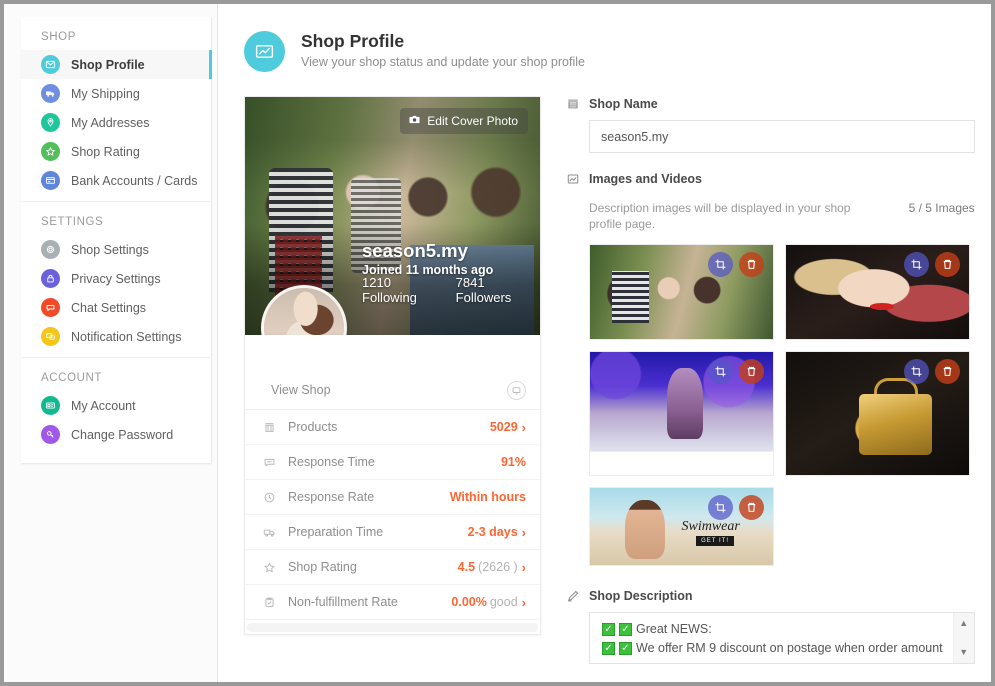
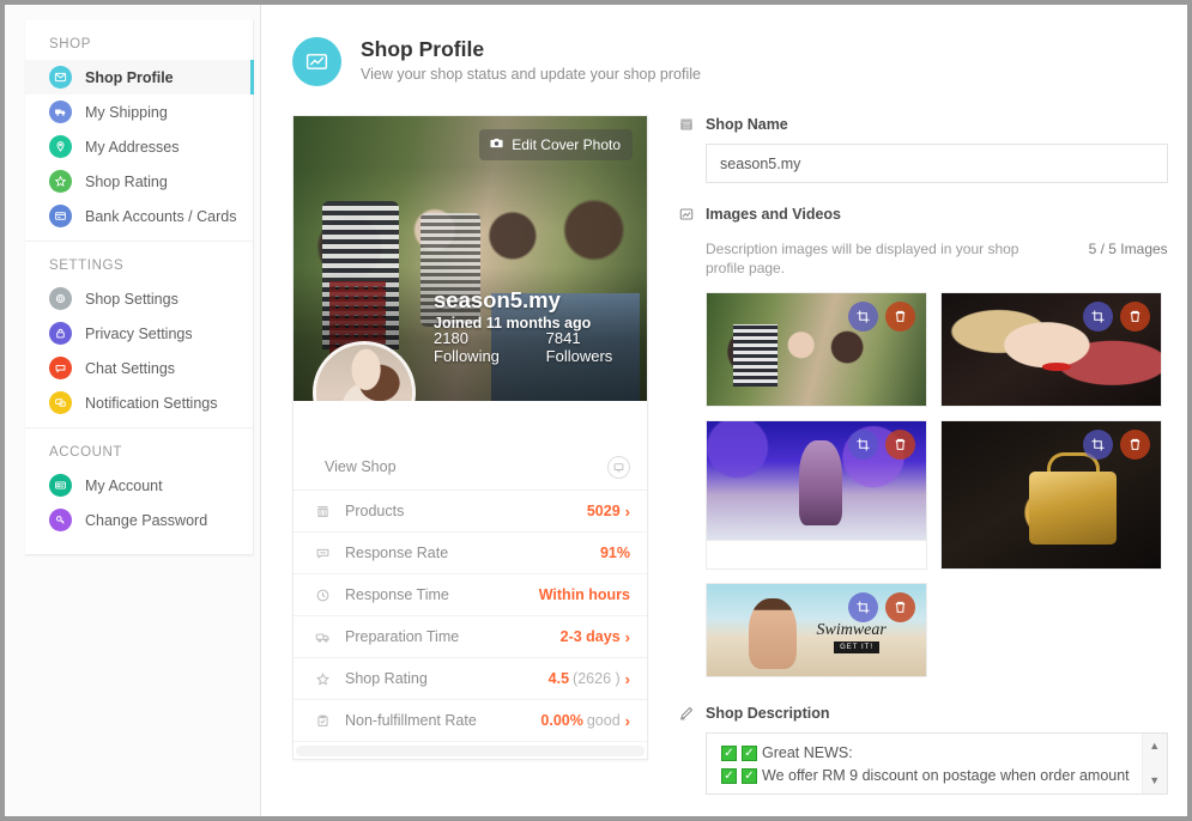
  SHOP
  Shop Profile
  My Shipping
  My Addresses
  Shop Rating
  Bank Accounts / Cards
  SETTINGS
  Shop Settings
  Privacy Settings
  Chat Settings
  Notification Settings
  ACCOUNT
  My Account
  Change Password
  Shop Profile
  View your shop status and update your shop profile
  Edit Cover Photo
  season5.my
  Joined 11 months ago
- 1210 Following
+ 2180 Following
  7841 Followers
  View Shop
  Products
  5029
  ›
- Response Time
+ Response Rate
  91%
- Response Rate
+ Response Time
  Within hours
  Preparation Time
  2-3 days
  ›
  Shop Rating
  4.5
  (2626 )
  ›
  Non-fulfillment Rate
  0.00%
  good
  ›
  Shop Name
  season5.my
  Images and Videos
  Description images will be displayed in your shop profile page.
  5 / 5 Images
  Swimwear
  Shop Description
  ✓
  ✓
  Great NEWS:
  ✓
  ✓
  We offer RM 9 discount on postage when order amount
  ▲
  ▼
